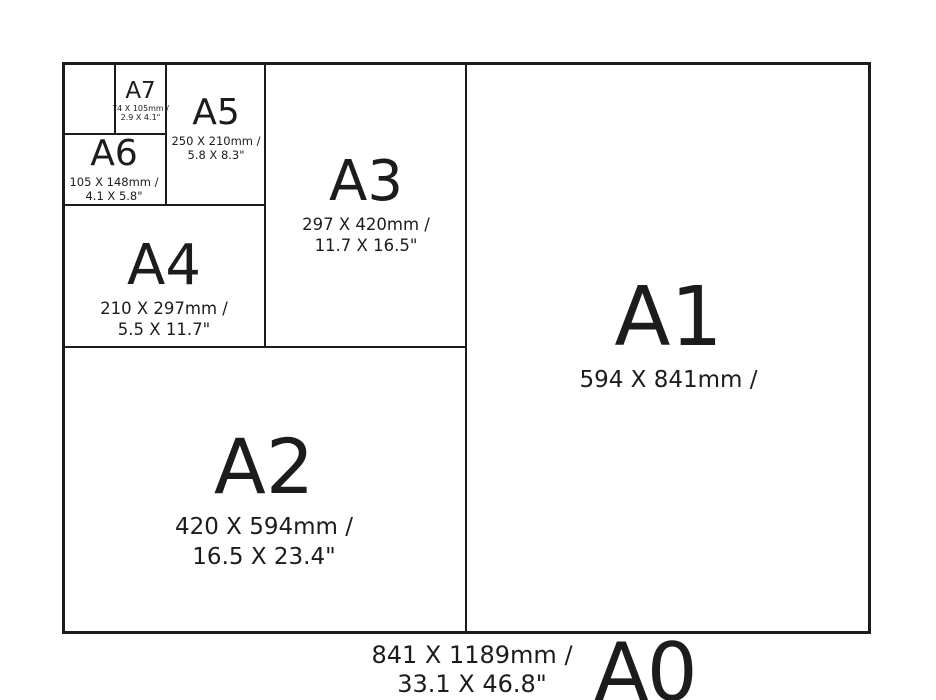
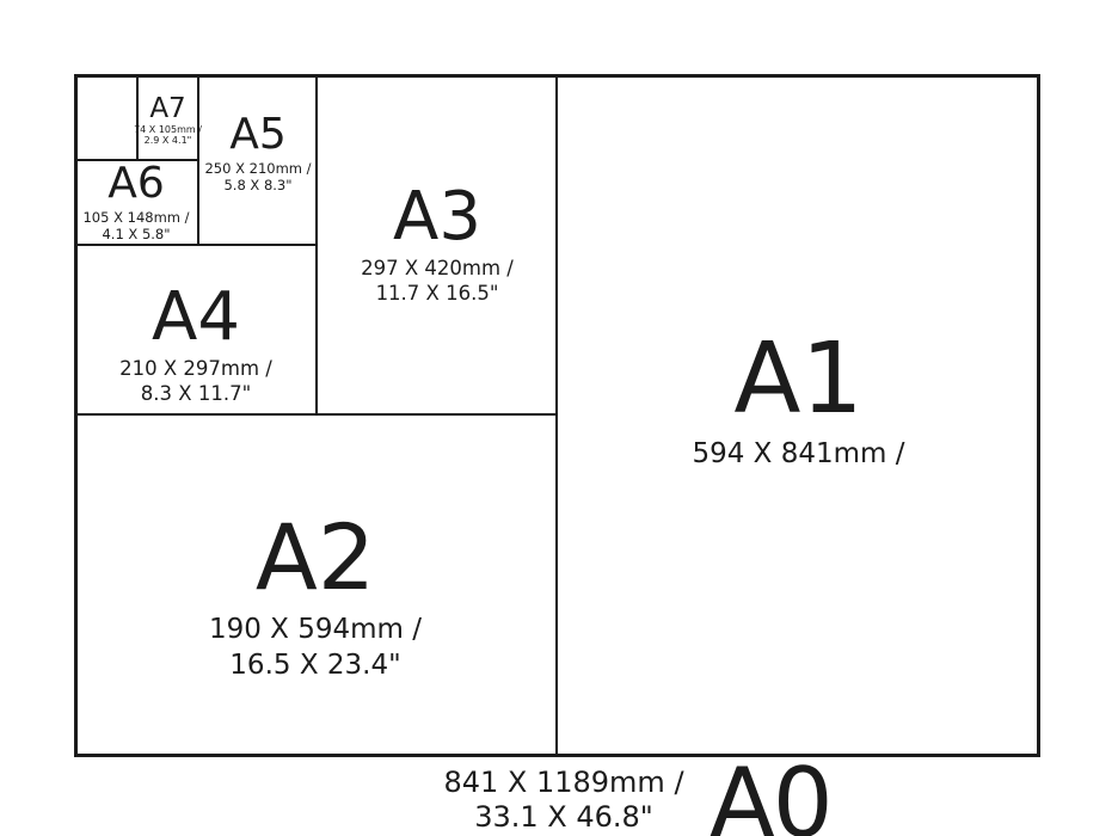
  A7
  74 X 105mm /
  2.9 X 4.1"
  A6
  105 X 148mm /
  4.1 X 5.8"
  A5
  250 X 210mm /
  5.8 X 8.3"
  A4
  210 X 297mm /
- 5.5 X 11.7"
+ 8.3 X 11.7"
  A3
  297 X 420mm /
  11.7 X 16.5"
  A2
- 420 X 594mm /
+ 190 X 594mm /
  16.5 X 23.4"
  A1
  594 X 841mm /
  841 X 1189mm /
  33.1 X 46.8"
  A0
